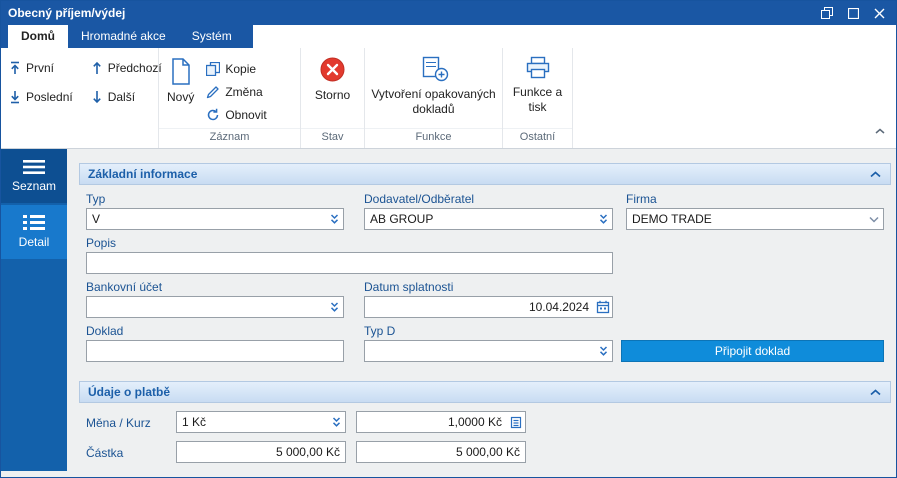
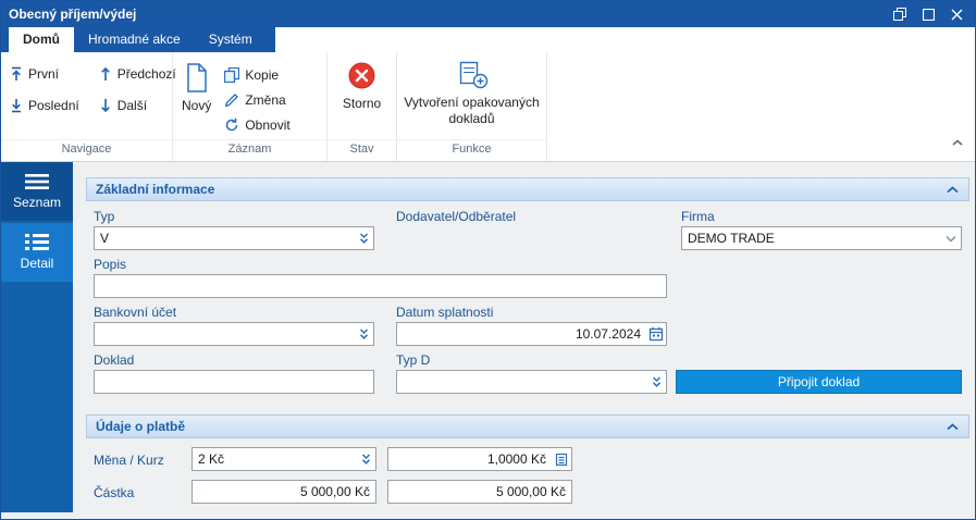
  Obecný příjem/výdej
  Domů
  Hromadné akce
  Systém
  První
  Předchozí
  Poslední
  Další
+ Navigace
  Nový
  Kopie
  Změna
  Obnovit
  Záznam
  Storno
  Stav
  Vytvoření opakovaných dokladů
  Funkce
- Funkce a tisk
- Ostatní
  Seznam
  Detail
  Základní informace
  Typ
  Dodavatel/Odběratel
  Firma
  V
- AB GROUP
  DEMO TRADE
  Popis
  Bankovní účet
  Datum splatnosti
- 10.04.2024
+ 10.07.2024
  Doklad
  Typ D
  Připojit doklad
  Údaje o platbě
  Měna / Kurz
- 1 Kč
+ 2 Kč
  1,0000 Kč
  Částka
  5 000,00 Kč
  5 000,00 Kč
